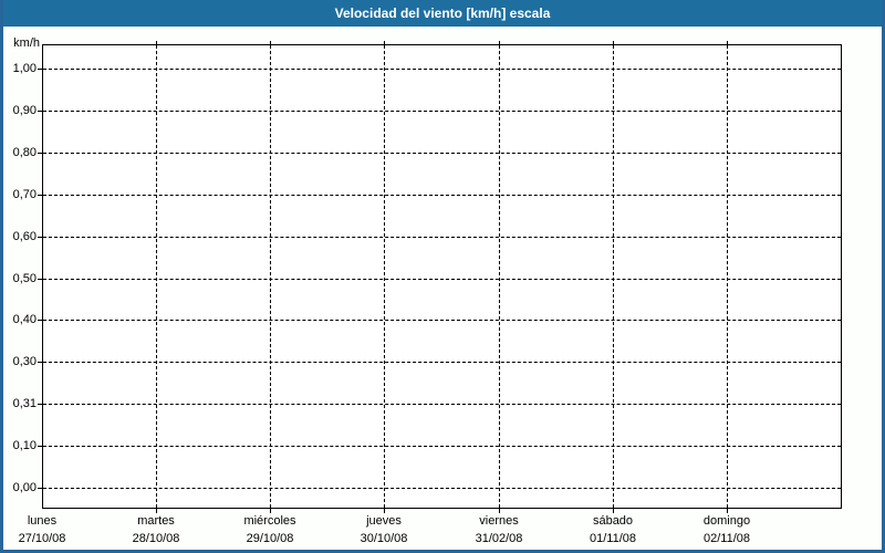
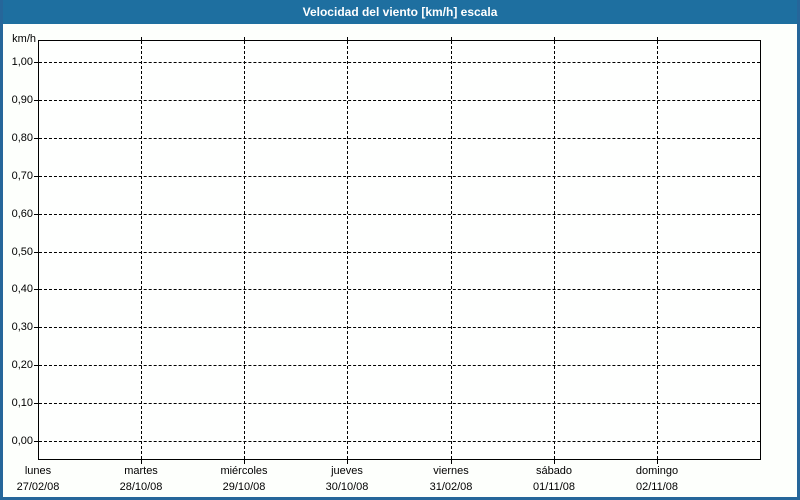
  Velocidad del viento [km/h] escala
  km/h
  1,00
  0,90
  0,80
  0,70
  0,60
  0,50
  0,40
  0,30
- 0,31
+ 0,20
  0,10
  0,00
  lunes
- 27/10/08
+ 27/02/08
  martes
  28/10/08
  miércoles
  29/10/08
  jueves
  30/10/08
  viernes
  31/02/08
  sábado
  01/11/08
  domingo
  02/11/08
